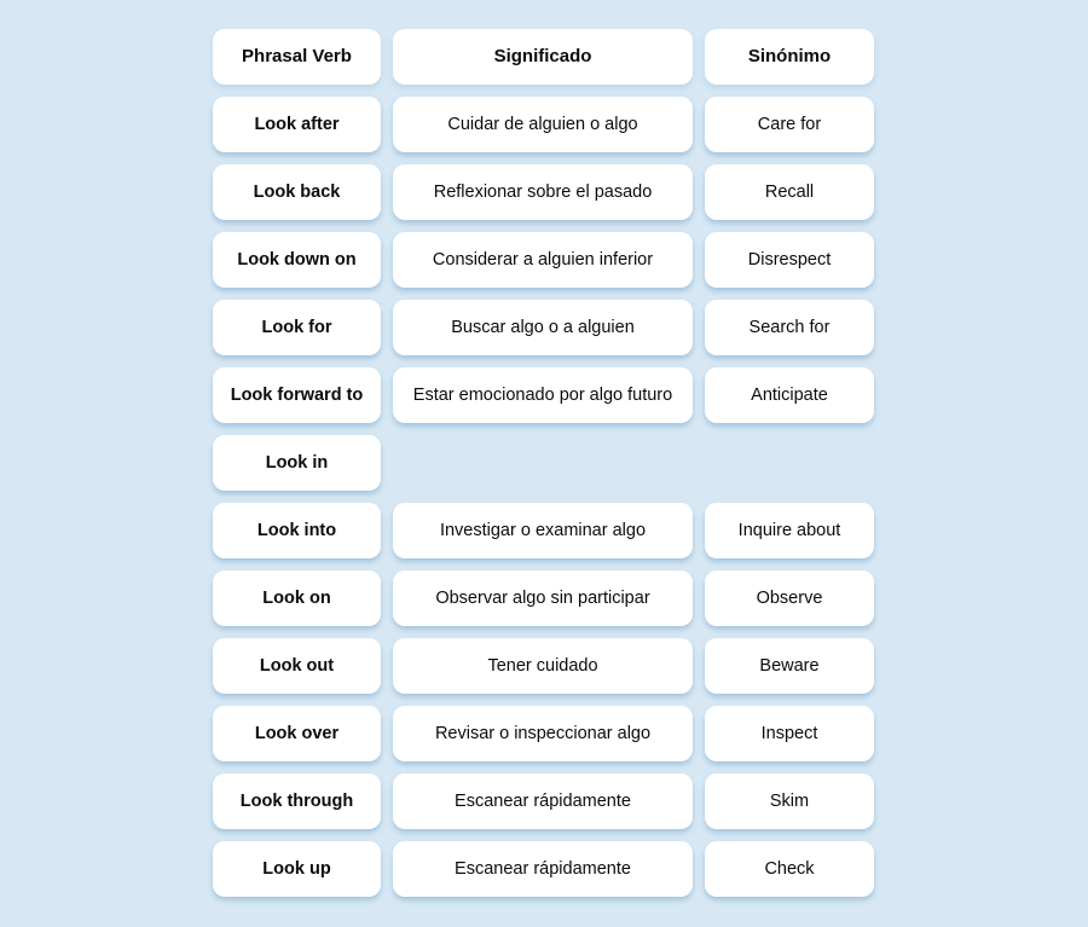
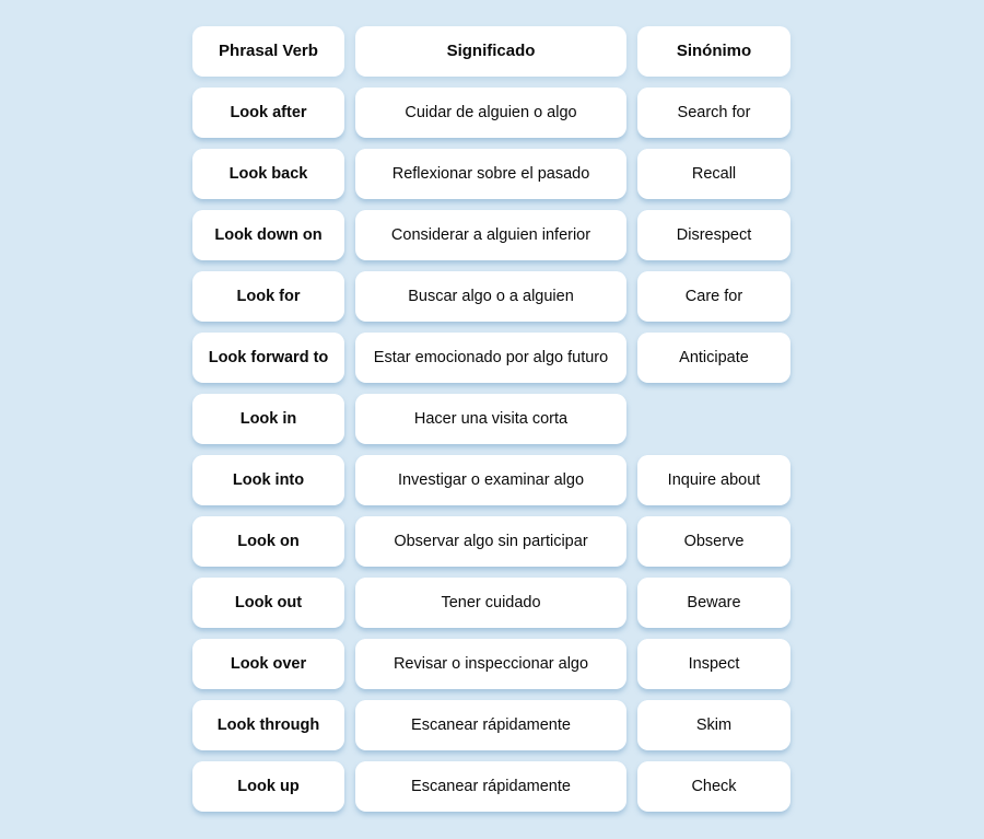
  Phrasal Verb
  Significado
  Sinónimo
  Look after
  Cuidar de alguien o algo
- Care for
+ Search for
  Look back
  Reflexionar sobre el pasado
  Recall
  Look down on
  Considerar a alguien inferior
  Disrespect
  Look for
  Buscar algo o a alguien
- Search for
+ Care for
  Look forward to
  Estar emocionado por algo futuro
  Anticipate
  Look in
+ Hacer una visita corta
  Look into
  Investigar o examinar algo
  Inquire about
  Look on
  Observar algo sin participar
  Observe
  Look out
  Tener cuidado
  Beware
  Look over
  Revisar o inspeccionar algo
  Inspect
  Look through
  Escanear rápidamente
  Skim
  Look up
  Escanear rápidamente
  Check
